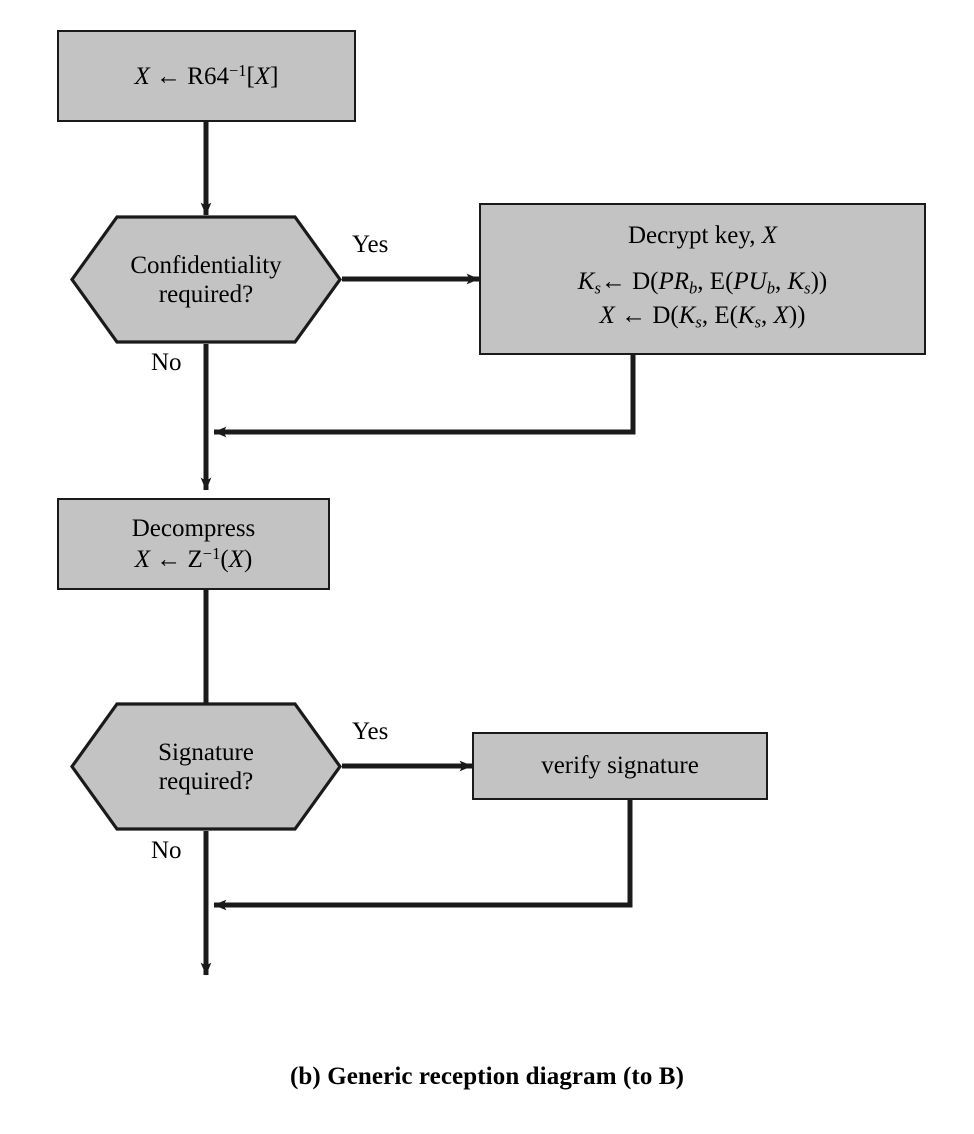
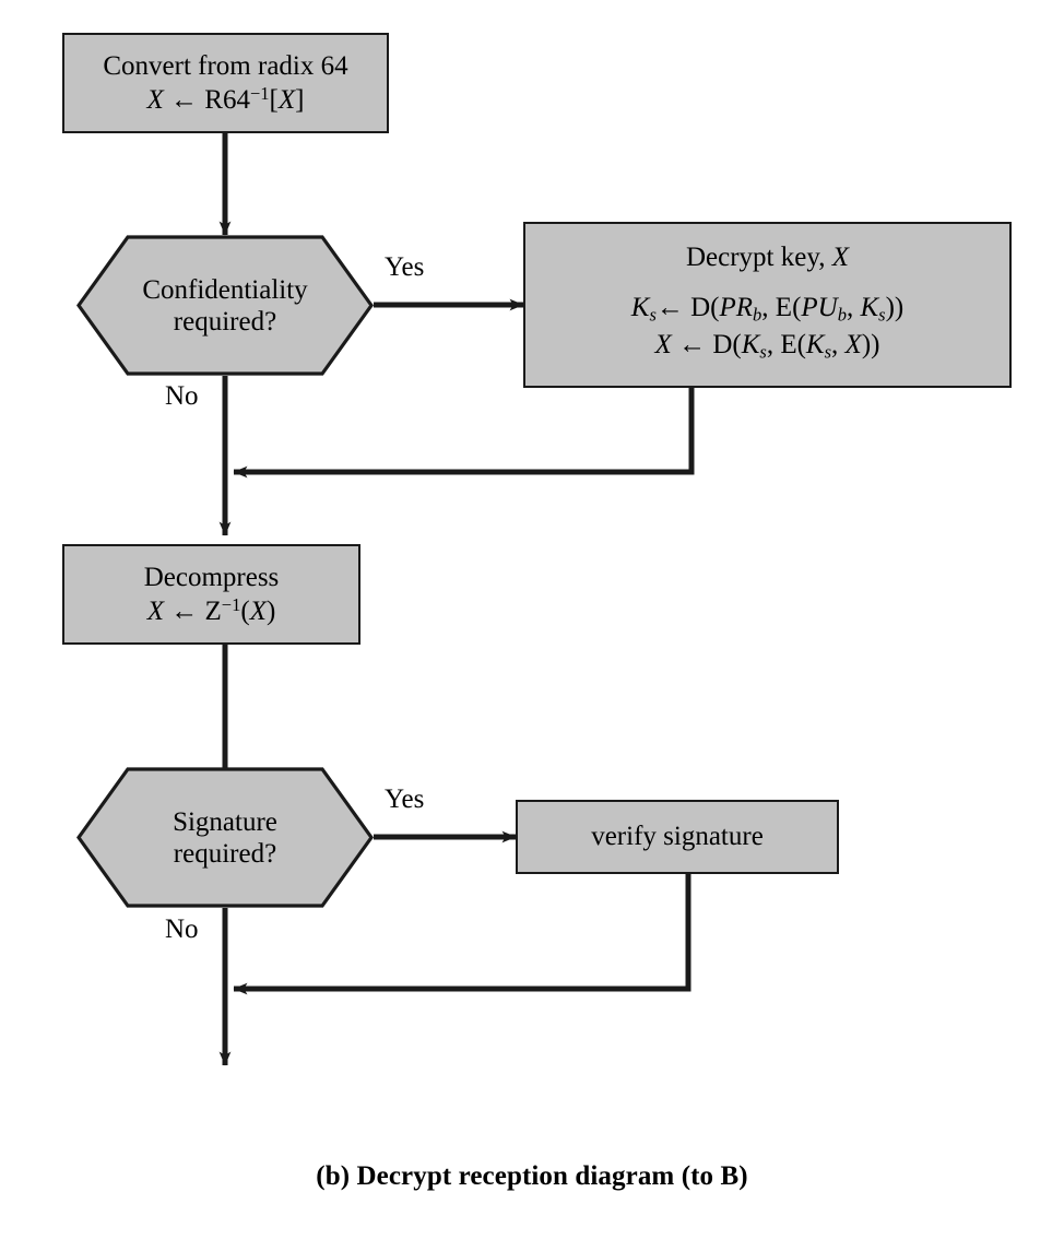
+ Convert from radix 64
  X ← R64−1[X]
  Confidentiality
  required?
  Decrypt key, X
  Ks← D(PRb, E(PUb, Ks))
  X ← D(Ks, E(Ks, X))
  Decompress
  X ← Z−1(X)
  Signature
  required?
  verify signature
  Yes
  No
  Yes
  No
- (b) Generic reception diagram (to B)
+ (b) Decrypt reception diagram (to B)
